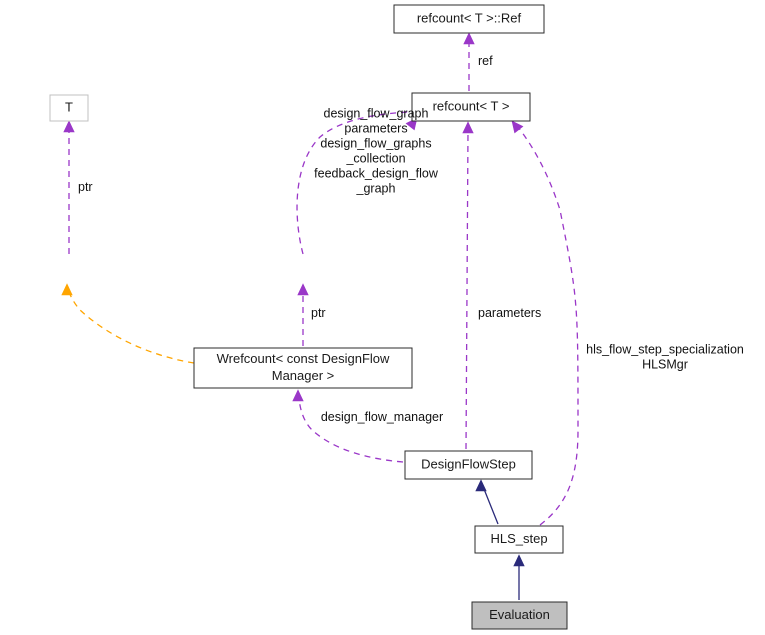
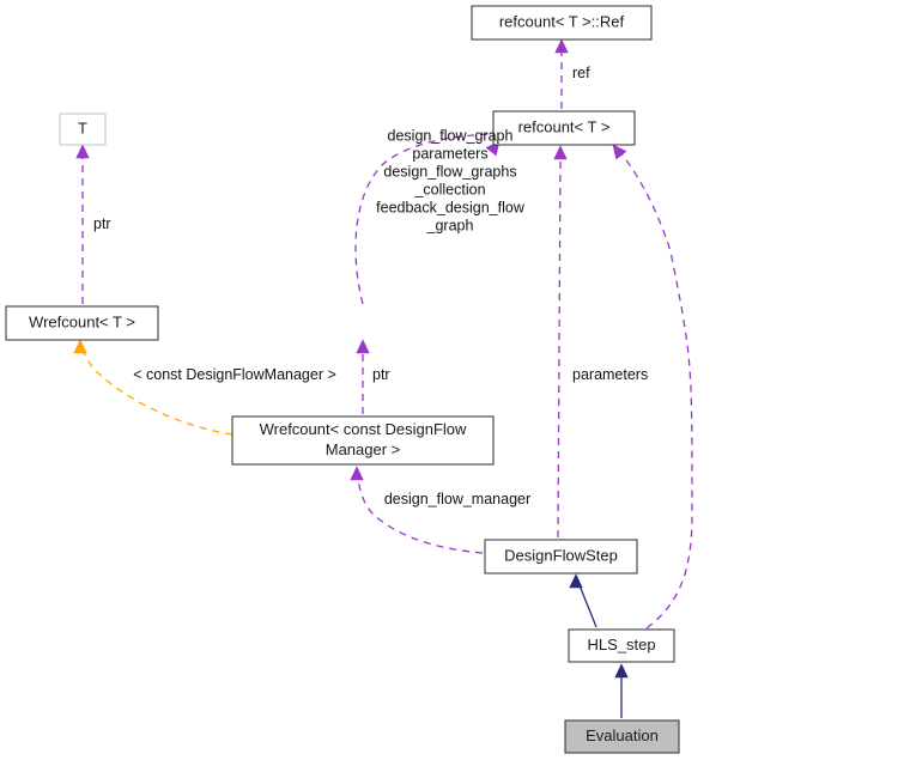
  refcount< T >::Ref
  refcount< T >
  T
+ Wrefcount< T >
  Wrefcount< const DesignFlow Manager >
  DesignFlowStep
  HLS_step
  Evaluation
  ref
  ptr
  design_flow_graph parameters design_flow_graphs _collection feedback_design_flow _graph
  ptr
+ < const DesignFlowManager >
  design_flow_manager
  parameters
- hls_flow_step_specialization HLSMgr
